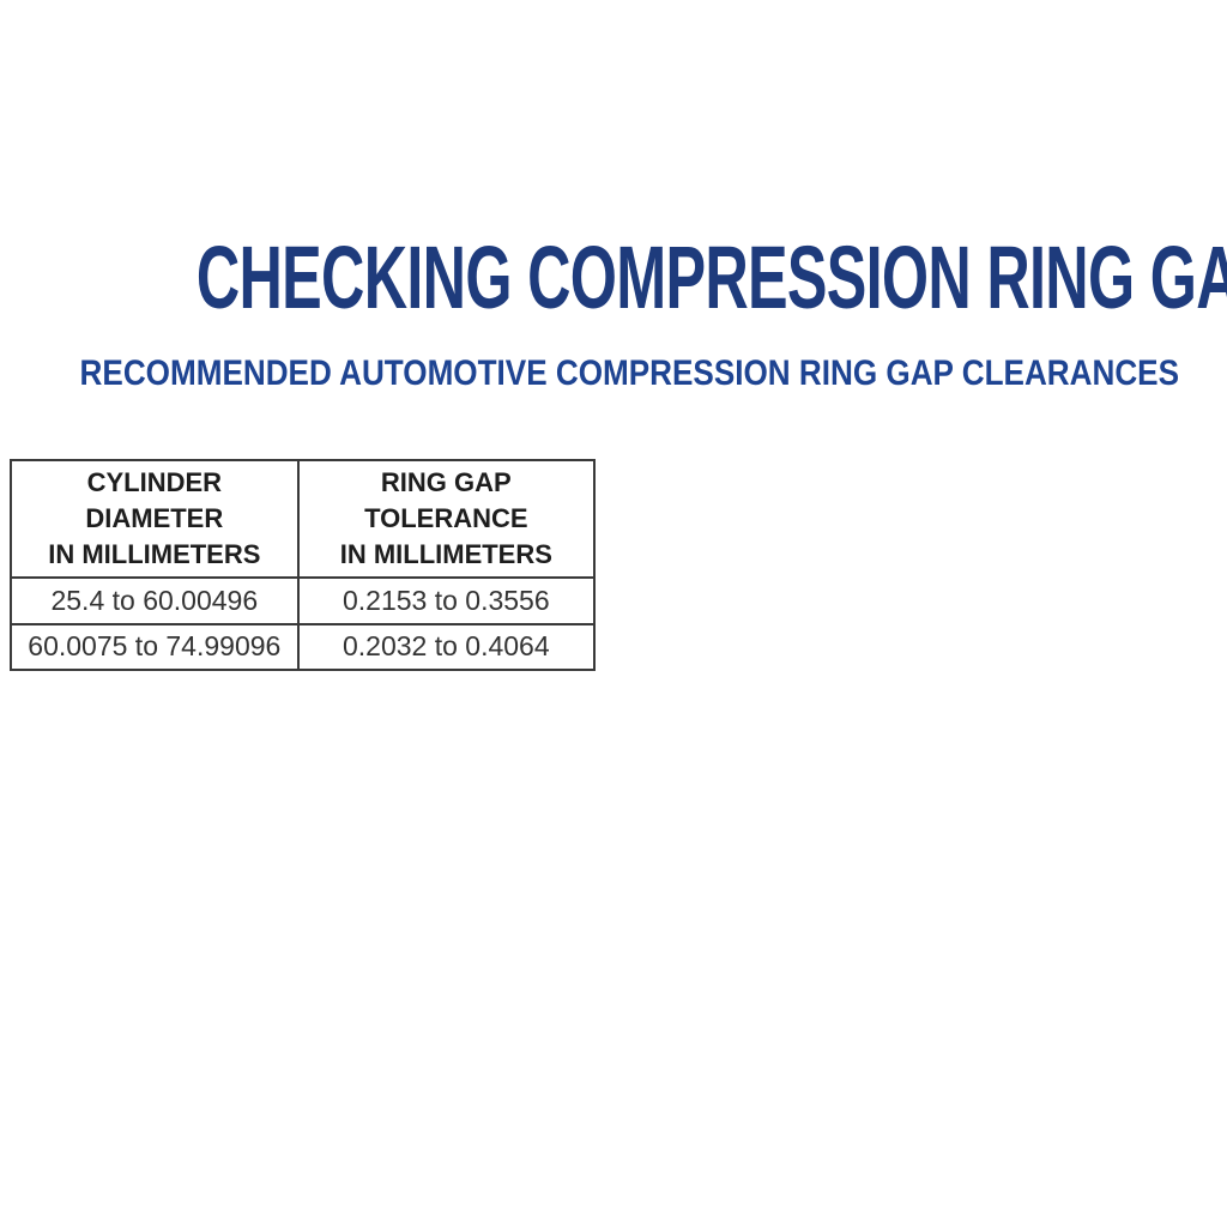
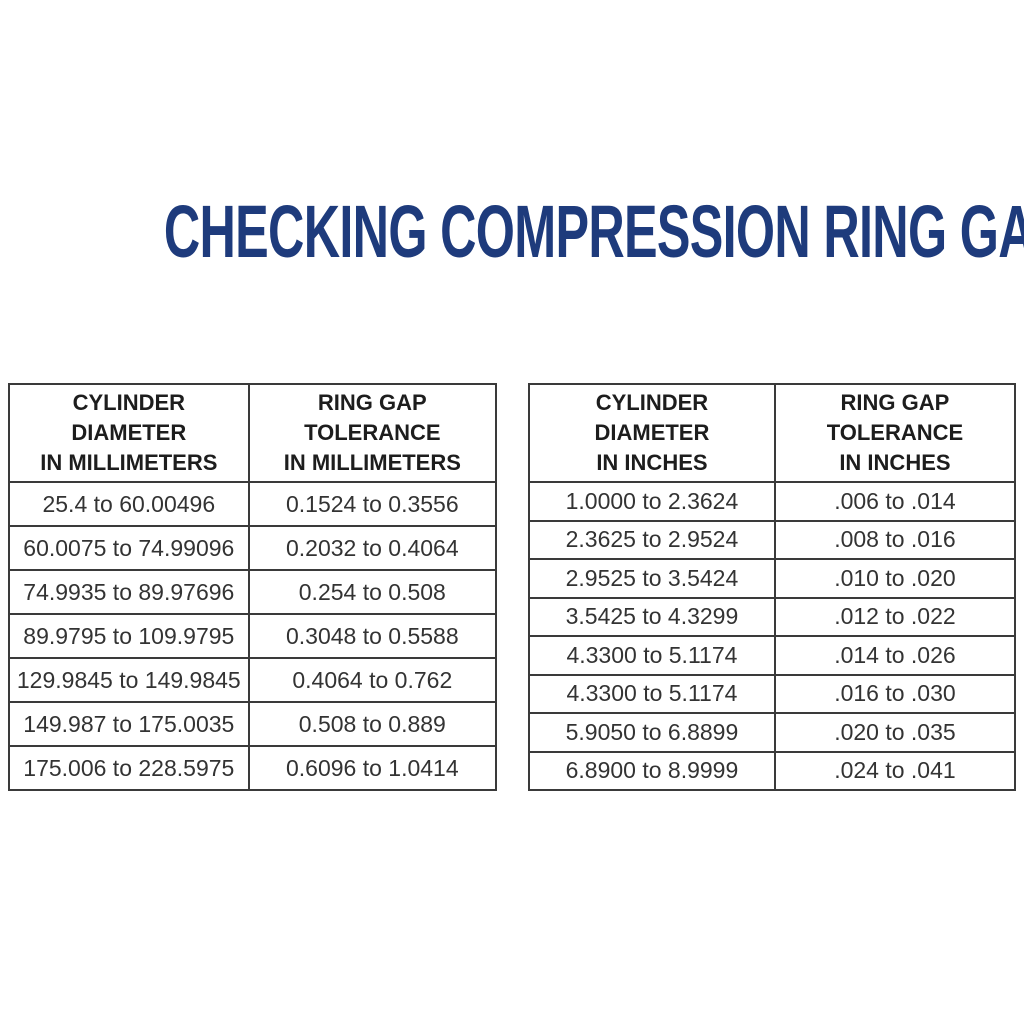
  CHECKING COMPRESSION RING GA
- RECOMMENDED AUTOMOTIVE COMPRESSION RING GAP CLEARANCES
  CYLINDERDIAMETERIN MILLIMETERS	RING GAPTOLERANCEIN MILLIMETERS
- 25.4 to 60.00496	0.2153 to 0.3556
+ 25.4 to 60.00496	0.1524 to 0.3556
  60.0075 to 74.99096	0.2032 to 0.4064
+ 74.9935 to 89.97696	0.254 to 0.508
+ 89.9795 to 109.9795	0.3048 to 0.5588
+ 129.9845 to 149.9845	0.4064 to 0.762
+ 149.987 to 175.0035	0.508 to 0.889
+ 175.006 to 228.5975	0.6096 to 1.0414
+ CYLINDERDIAMETERIN INCHES	RING GAPTOLERANCEIN INCHES
+ 1.0000 to 2.3624	.006 to .014
+ 2.3625 to 2.9524	.008 to .016
+ 2.9525 to 3.5424	.010 to .020
+ 3.5425 to 4.3299	.012 to .022
+ 4.3300 to 5.1174	.014 to .026
+ 4.3300 to 5.1174	.016 to .030
+ 5.9050 to 6.8899	.020 to .035
+ 6.8900 to 8.9999	.024 to .041
